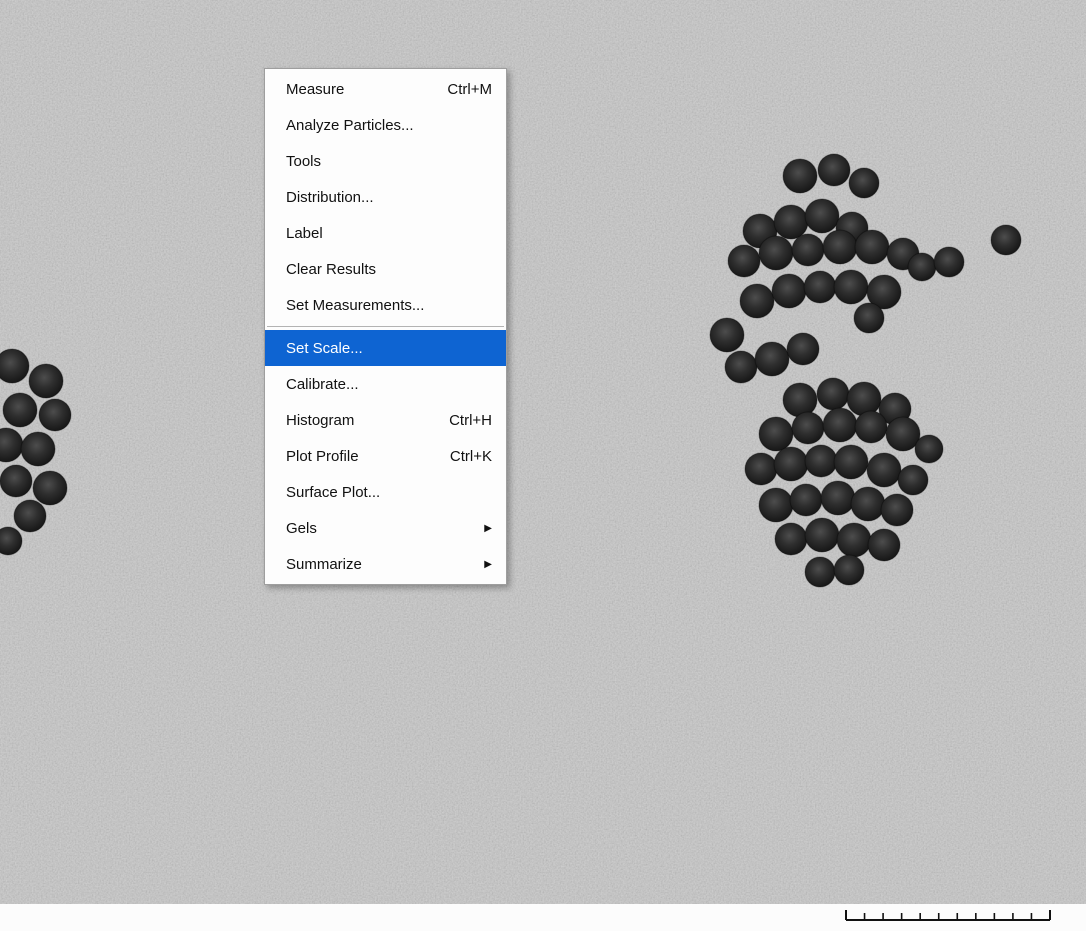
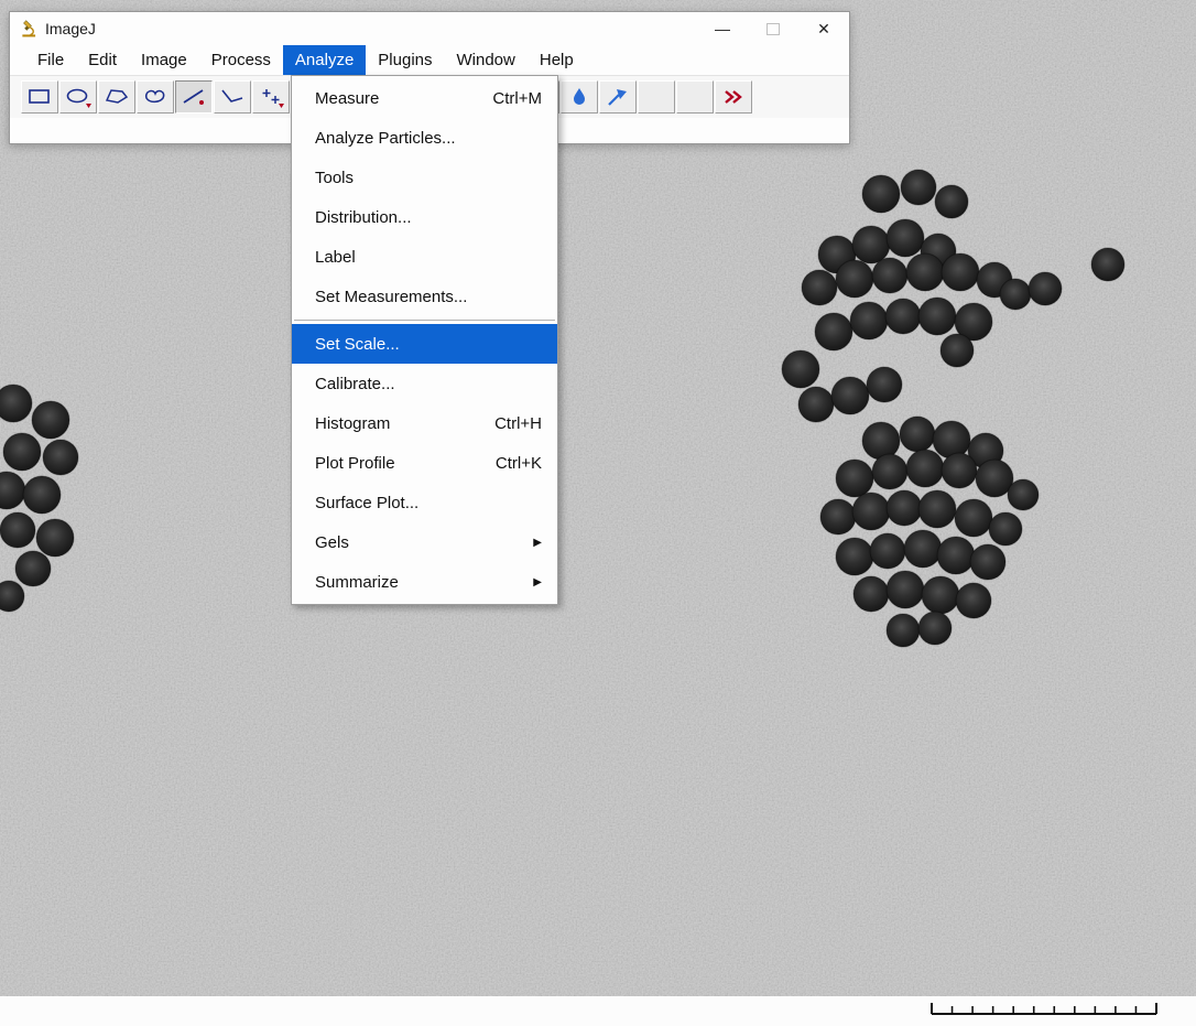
+ ImageJ
+ —
+ ✕
+ File
+ Edit
+ Image
+ Process
+ Analyze
+ Plugins
+ Window
+ Help
  Measure
  Ctrl+M
  Analyze Particles...
  Tools
  Distribution...
  Label
- Clear Results
  Set Measurements...
  Set Scale...
  Calibrate...
  Histogram
  Ctrl+H
  Plot Profile
  Ctrl+K
  Surface Plot...
  Gels
  ▶
  Summarize
  ▶
